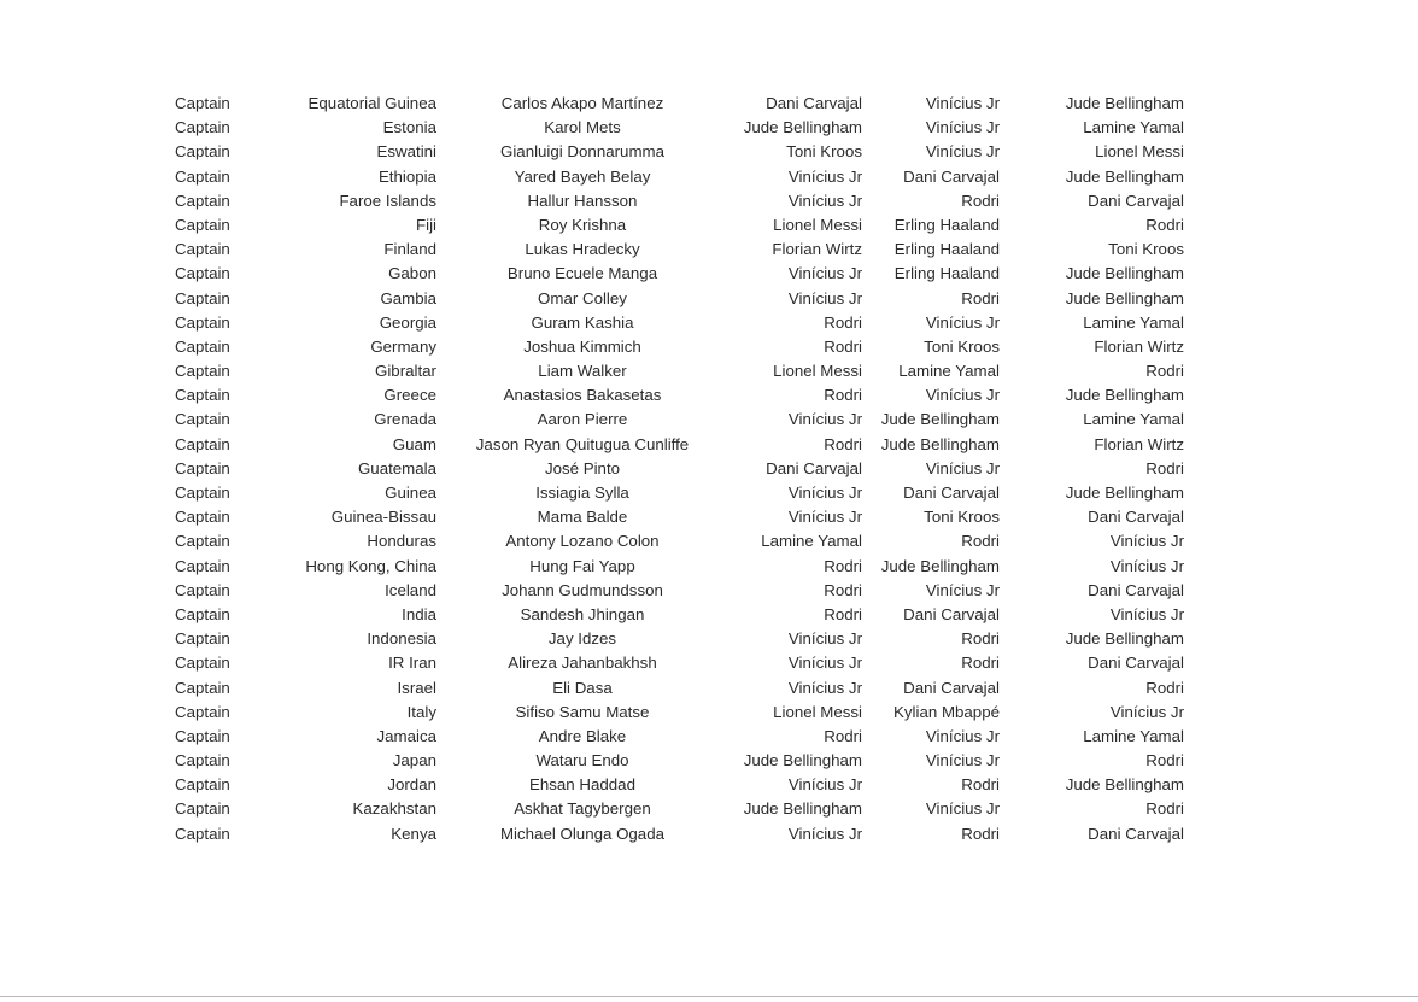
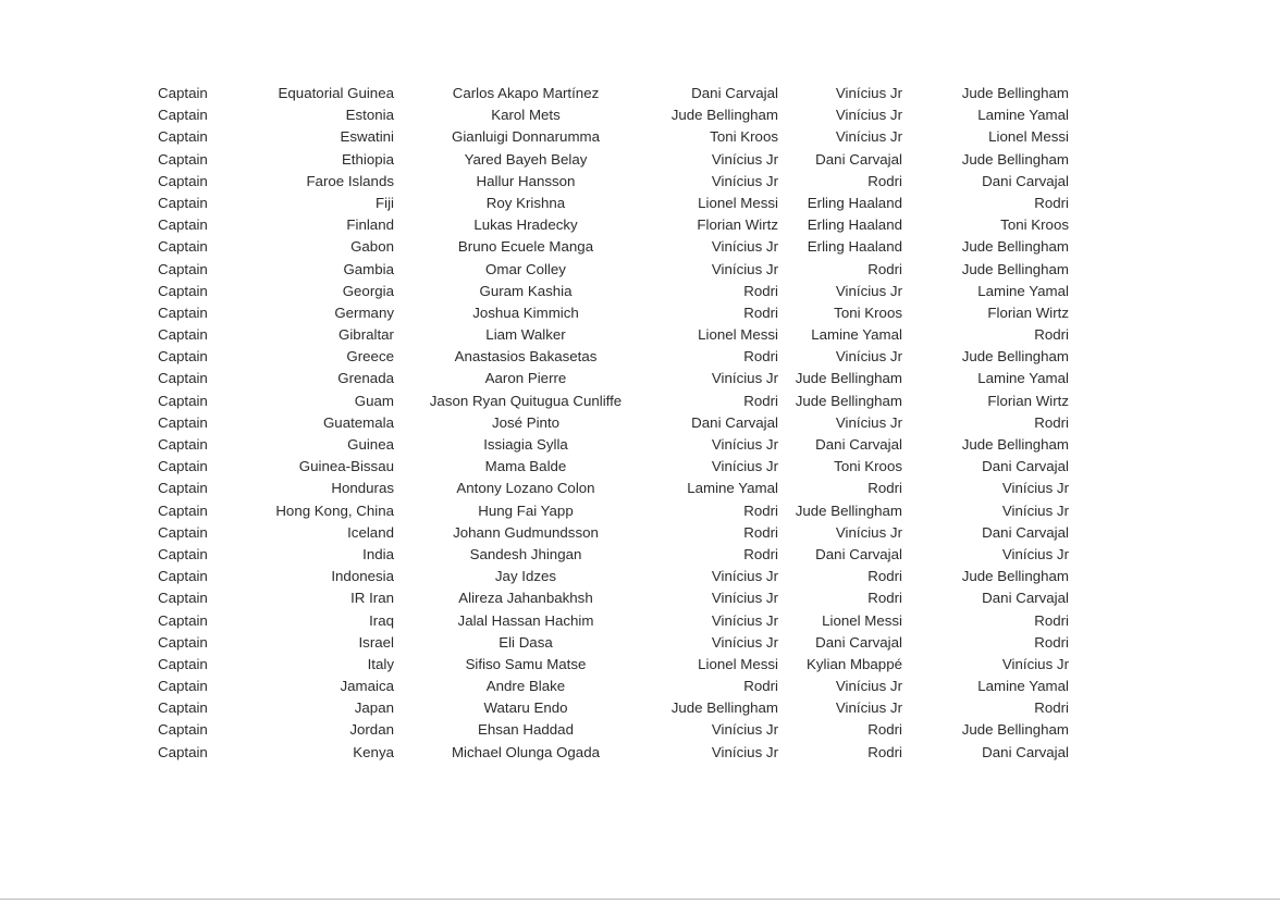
  Captain	Equatorial Guinea	Carlos Akapo Martínez	Dani Carvajal	Vinícius Jr	Jude Bellingham
  Captain	Estonia	Karol Mets	Jude Bellingham	Vinícius Jr	Lamine Yamal
  Captain	Eswatini	Gianluigi Donnarumma	Toni Kroos	Vinícius Jr	Lionel Messi
  Captain	Ethiopia	Yared Bayeh Belay	Vinícius Jr	Dani Carvajal	Jude Bellingham
  Captain	Faroe Islands	Hallur Hansson	Vinícius Jr	Rodri	Dani Carvajal
  Captain	Fiji	Roy Krishna	Lionel Messi	Erling Haaland	Rodri
  Captain	Finland	Lukas Hradecky	Florian Wirtz	Erling Haaland	Toni Kroos
  Captain	Gabon	Bruno Ecuele Manga	Vinícius Jr	Erling Haaland	Jude Bellingham
  Captain	Gambia	Omar Colley	Vinícius Jr	Rodri	Jude Bellingham
  Captain	Georgia	Guram Kashia	Rodri	Vinícius Jr	Lamine Yamal
  Captain	Germany	Joshua Kimmich	Rodri	Toni Kroos	Florian Wirtz
  Captain	Gibraltar	Liam Walker	Lionel Messi	Lamine Yamal	Rodri
  Captain	Greece	Anastasios Bakasetas	Rodri	Vinícius Jr	Jude Bellingham
  Captain	Grenada	Aaron Pierre	Vinícius Jr	Jude Bellingham	Lamine Yamal
  Captain	Guam	Jason Ryan Quitugua Cunliffe	Rodri	Jude Bellingham	Florian Wirtz
  Captain	Guatemala	José Pinto	Dani Carvajal	Vinícius Jr	Rodri
  Captain	Guinea	Issiagia Sylla	Vinícius Jr	Dani Carvajal	Jude Bellingham
  Captain	Guinea-Bissau	Mama Balde	Vinícius Jr	Toni Kroos	Dani Carvajal
  Captain	Honduras	Antony Lozano Colon	Lamine Yamal	Rodri	Vinícius Jr
  Captain	Hong Kong, China	Hung Fai Yapp	Rodri	Jude Bellingham	Vinícius Jr
  Captain	Iceland	Johann Gudmundsson	Rodri	Vinícius Jr	Dani Carvajal
  Captain	India	Sandesh Jhingan	Rodri	Dani Carvajal	Vinícius Jr
  Captain	Indonesia	Jay Idzes	Vinícius Jr	Rodri	Jude Bellingham
  Captain	IR Iran	Alireza Jahanbakhsh	Vinícius Jr	Rodri	Dani Carvajal
+ Captain	Iraq	Jalal Hassan Hachim	Vinícius Jr	Lionel Messi	Rodri
  Captain	Israel	Eli Dasa	Vinícius Jr	Dani Carvajal	Rodri
  Captain	Italy	Sifiso Samu Matse	Lionel Messi	Kylian Mbappé	Vinícius Jr
  Captain	Jamaica	Andre Blake	Rodri	Vinícius Jr	Lamine Yamal
  Captain	Japan	Wataru Endo	Jude Bellingham	Vinícius Jr	Rodri
  Captain	Jordan	Ehsan Haddad	Vinícius Jr	Rodri	Jude Bellingham
- Captain	Kazakhstan	Askhat Tagybergen	Jude Bellingham	Vinícius Jr	Rodri
  Captain	Kenya	Michael Olunga Ogada	Vinícius Jr	Rodri	Dani Carvajal
